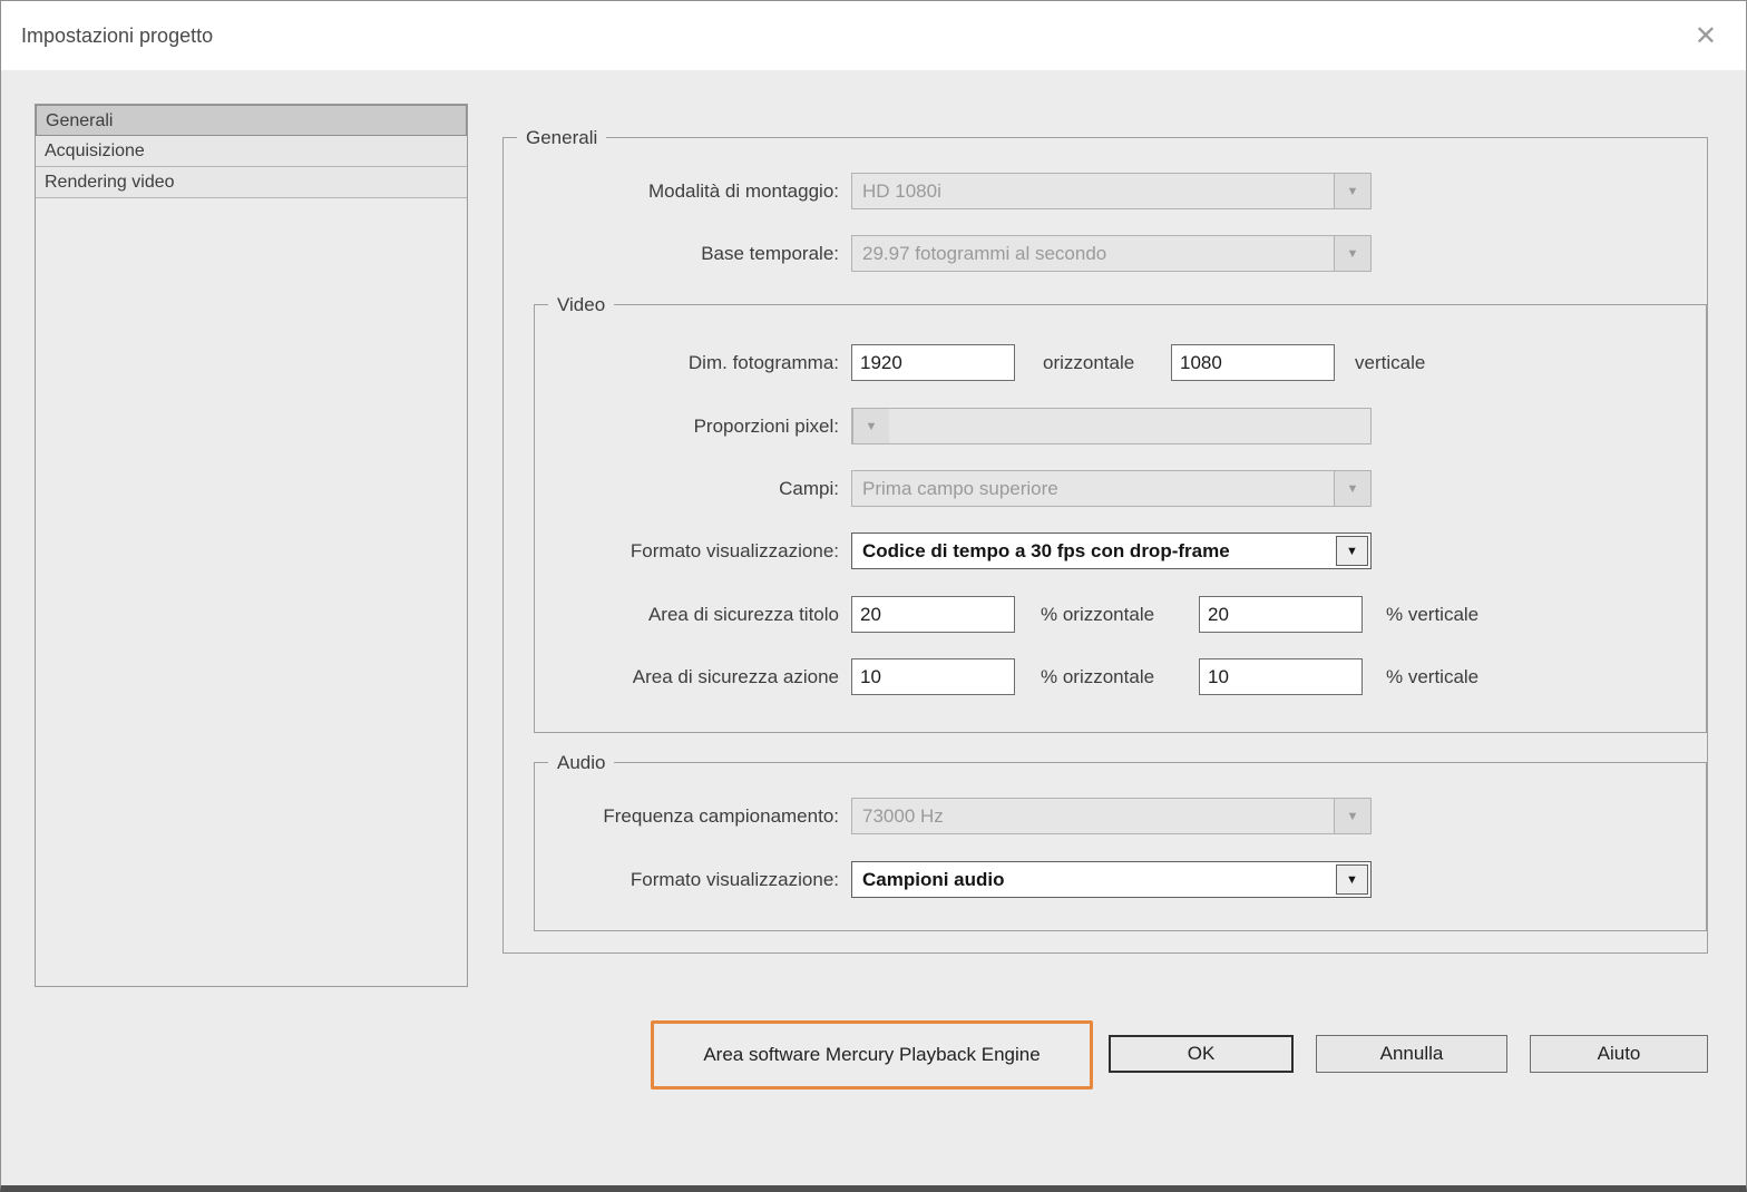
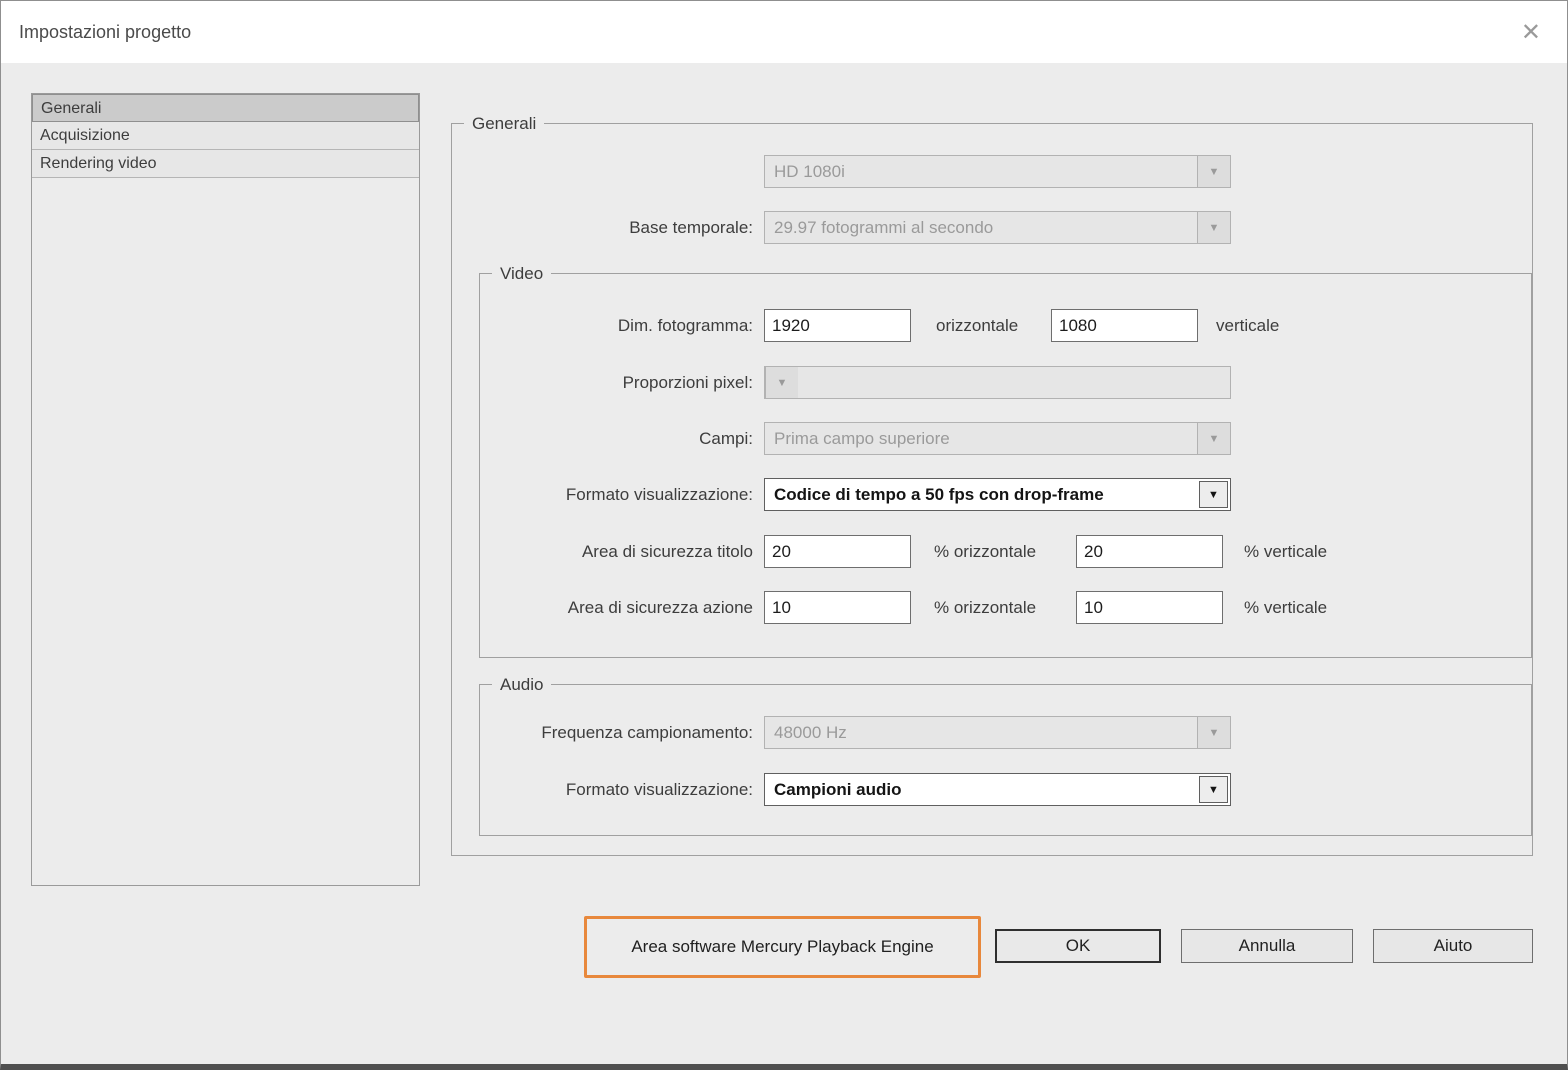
  Impostazioni progetto
  ✕
  Generali
  Acquisizione
  Rendering video
  Generali
  Video
  Audio
- Modalità di montaggio:
  HD 1080i
  ▼
  Base temporale:
  29.97 fotogrammi al secondo
  ▼
  Dim. fotogramma:
  1920
  orizzontale
  1080
  verticale
  Proporzioni pixel:
  ▼
  Campi:
  Prima campo superiore
  ▼
  Formato visualizzazione:
- Codice di tempo a 30 fps con drop-frame
+ Codice di tempo a 50 fps con drop-frame
  ▼
  Area di sicurezza titolo
  20
  % orizzontale
  20
  % verticale
  Area di sicurezza azione
  10
  % orizzontale
  10
  % verticale
  Frequenza campionamento:
- 73000 Hz
+ 48000 Hz
  ▼
  Formato visualizzazione:
  Campioni audio
  ▼
  Area software Mercury Playback Engine
  OK
  Annulla
  Aiuto
